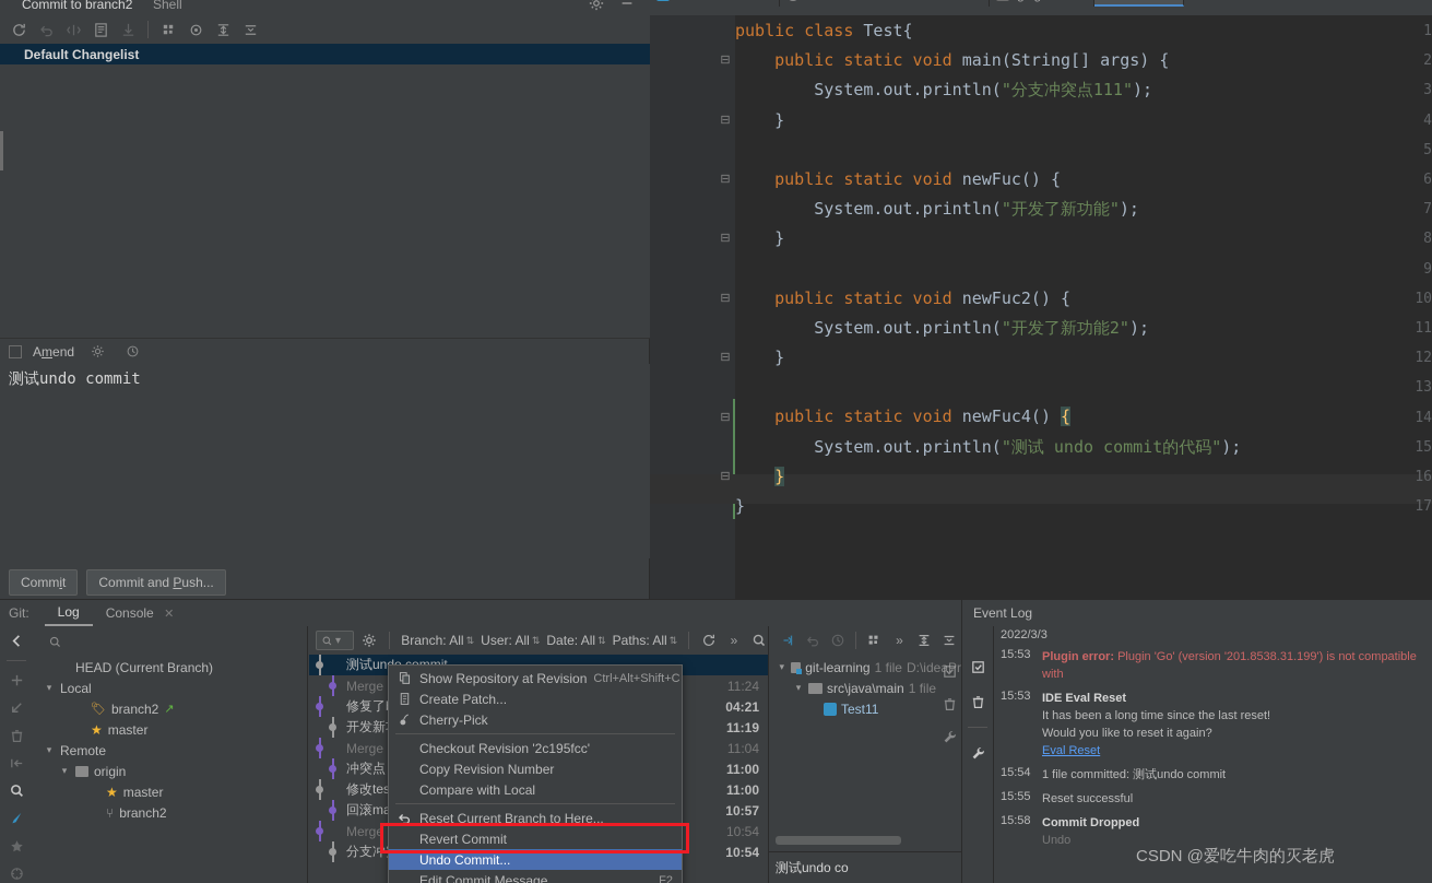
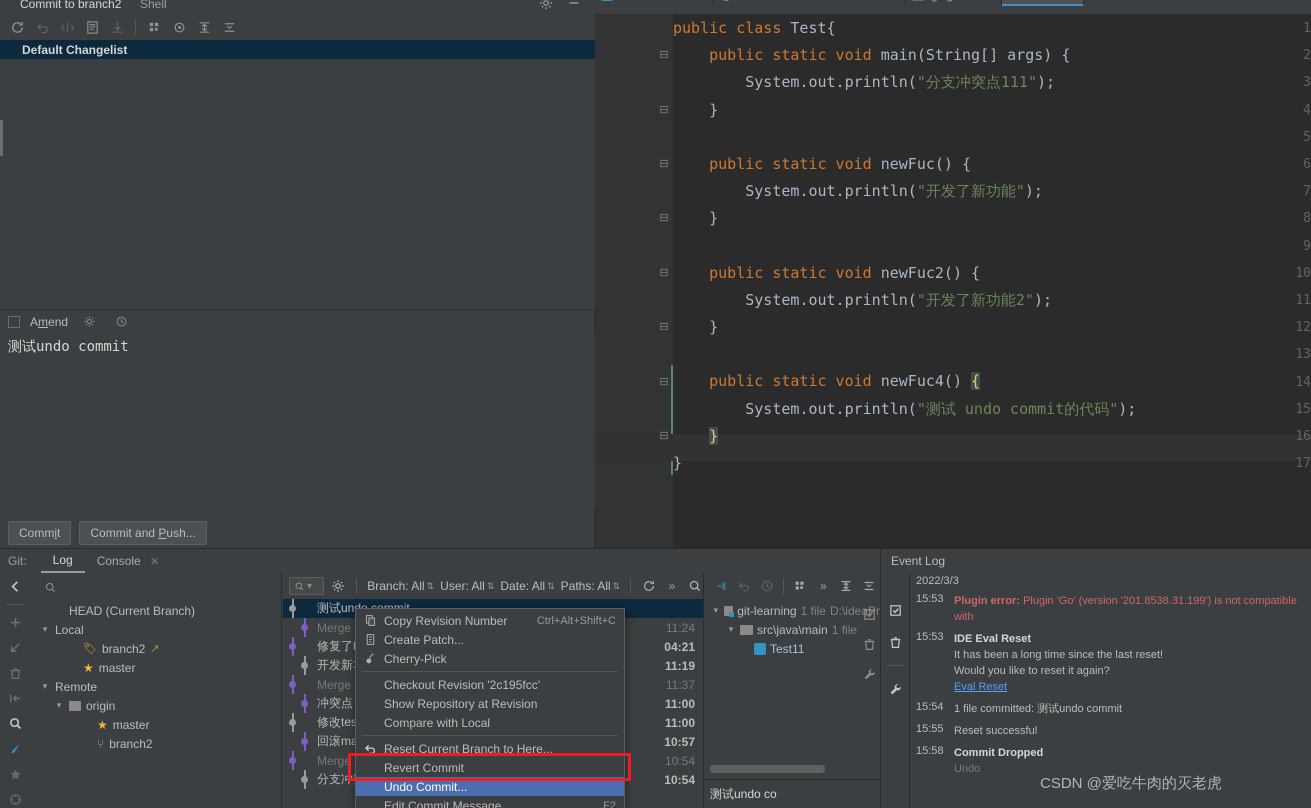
  Commit to branch2
  Shell
  Default Changelist
  Amend
  测试undo commit
  Commit
  Commit and Push...
  1
  2
  ⊟
  3
  4
  ⊟
  5
  6
  ⊟
  7
  8
  ⊟
  9
  10
  ⊟
  11
  12
  ⊟
  13
  14
  ⊟
  15
  16
  ⊟
  17
  public class Test{
  public static void main(String[] args) {
  System.out.println("分支冲突点111");
  }
  public static void newFuc() {
  System.out.println("开发了新功能");
  }
  public static void newFuc2() {
  System.out.println("开发了新功能2");
  }
  public static void newFuc4() {
  System.out.println("测试 undo commit的代码");
  }
  }
  Git:
  Log
  Console ✕
  HEAD (Current Branch)
  ▾
  Local
  🏷
  branch2
  ↗
  ★
  master
  ▾
  Remote
  ▾
  origin
  ★
  master
  ⑂
  branch2
  ▾
  Branch: All
  ⇅
  User: All
  ⇅
  Date: All
  ⇅
  Paths: All
  ⇅
  »
  11:24
  04:21
  11:19
- 11:04
+ 11:37
  冲突点
  11:00
  修改tes
  11:00
  10:57
  10:54
  分支冲
  10:54
  »
  ▾
  git-learning
  1 file
  D:\ideaPr
  ▾
  src\java\main
  1 file
  Test11
  测试undo co
  Event Log
  2022/3/3
  15:53
  Plugin error: Plugin 'Go' (version '201.8538.31.199') is not compatible with
  15:53
  IDE Eval Reset
  It has been a long time since the last reset!
  Would you like to reset it again?
  Eval Reset
  15:54
  1 file committed: 测试undo commit
  15:55
  Reset successful
  15:58
  Commit Dropped
  Undo
- Show Repository at Revision
+ Copy Revision Number
  Ctrl+Alt+Shift+C
  Create Patch...
  Cherry-Pick
  Checkout Revision '2c195fcc'
- Copy Revision Number
+ Show Repository at Revision
  Compare with Local
  Reset Current Branch to Here...
  Revert Commit
  Undo Commit...
  Edit Commit Message...
  F2
  CSDN @爱吃牛肉的灭老虎
